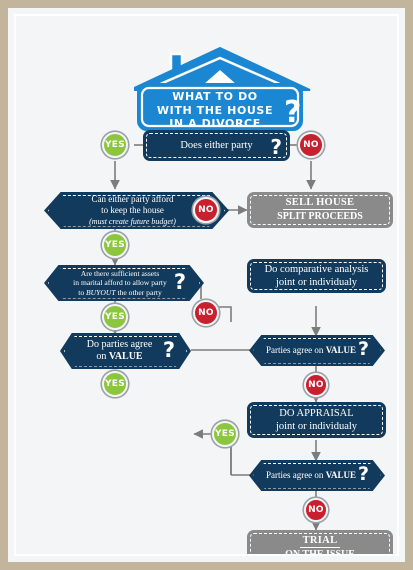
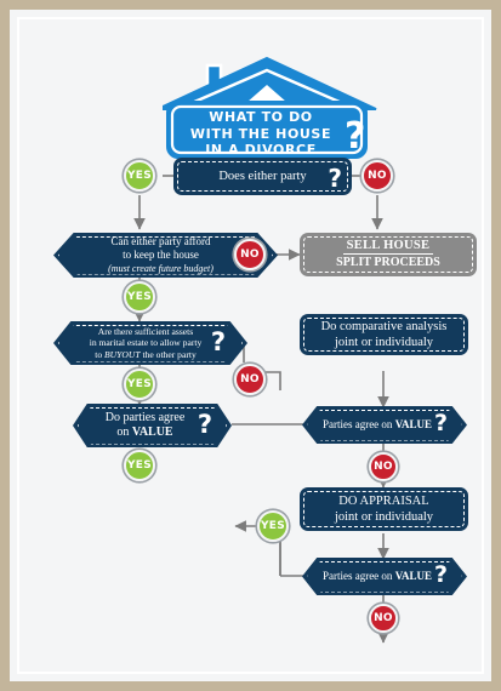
  WHAT TO DO
  WITH THE HOUSE
  IN A DIVORCE
  ?
  Does either party
  ?
  YES
  NO
  Can either party afford
  to keep the house
  (must create future budget)
  YES
  NO
  SELL HOUSE
  SPLIT PROCEEDS
  Are there sufficient assets
- in marital afford to allow party
+ in marital estate to allow party
  to BUYOUT the other party
  ?
  YES
  NO
  Do parties agree
  on VALUE
  ?
  YES
  Do comparative analysis
  joint or individualy
  Parties agree on VALUE
  ?
  NO
  DO APPRAISAL
  joint or individualy
  Parties agree on VALUE
  ?
  YES
  NO
- TRIAL
